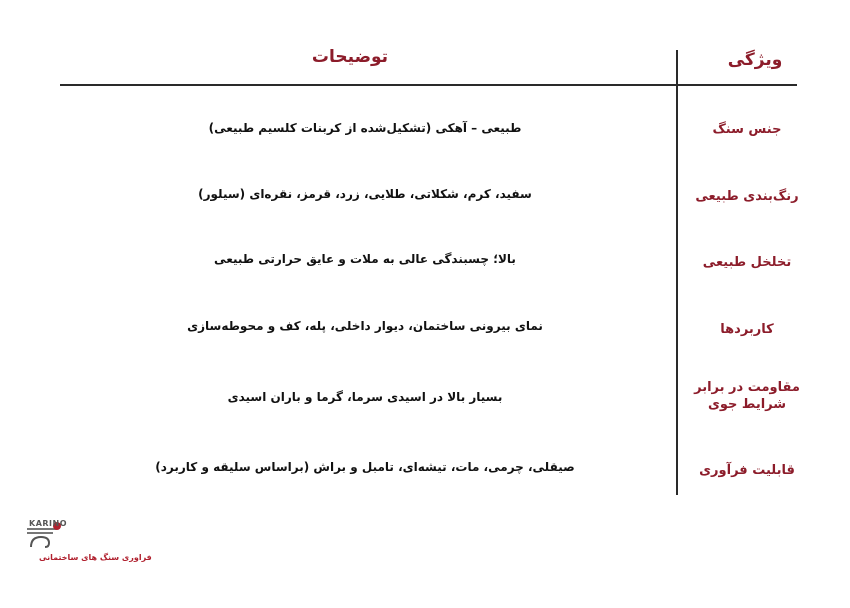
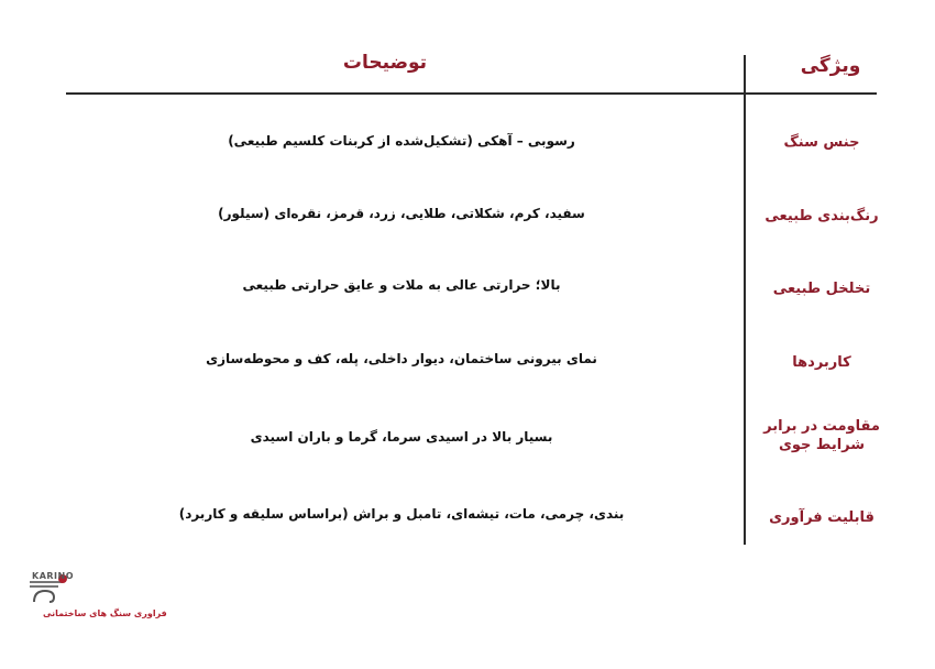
  ویژگی
  توضیحات
  جنس سنگ
- طبیعی – آهکی (تشکیل‌شده از کربنات کلسیم طبیعی)
+ رسوبی – آهکی (تشکیل‌شده از کربنات کلسیم طبیعی)
  رنگ‌بندی طبیعی
  سفید، کرم، شکلاتی، طلایی، زرد، قرمز، نقره‌ای (سیلور)
  تخلخل طبیعی
- بالا؛ چسبندگی عالی به ملات و عایق حرارتی طبیعی
+ بالا؛ حرارتی عالی به ملات و عایق حرارتی طبیعی
  کاربردها
  نمای بیرونی ساختمان، دیوار داخلی، پله، کف و محوطه‌سازی
  مقاومت در برابر شرایط جوی
  بسیار بالا در اسیدی سرما، گرما و باران اسیدی
  قابلیت فرآوری
- صیقلی، چرمی، مات، تیشه‌ای، تامبل و براش (براساس سلیقه و کاربرد)
+ بندی، چرمی، مات، تیشه‌ای، تامبل و براش (براساس سلیقه و کاربرد)
  KARINO
  فراوری سنگ های ساختمانی
